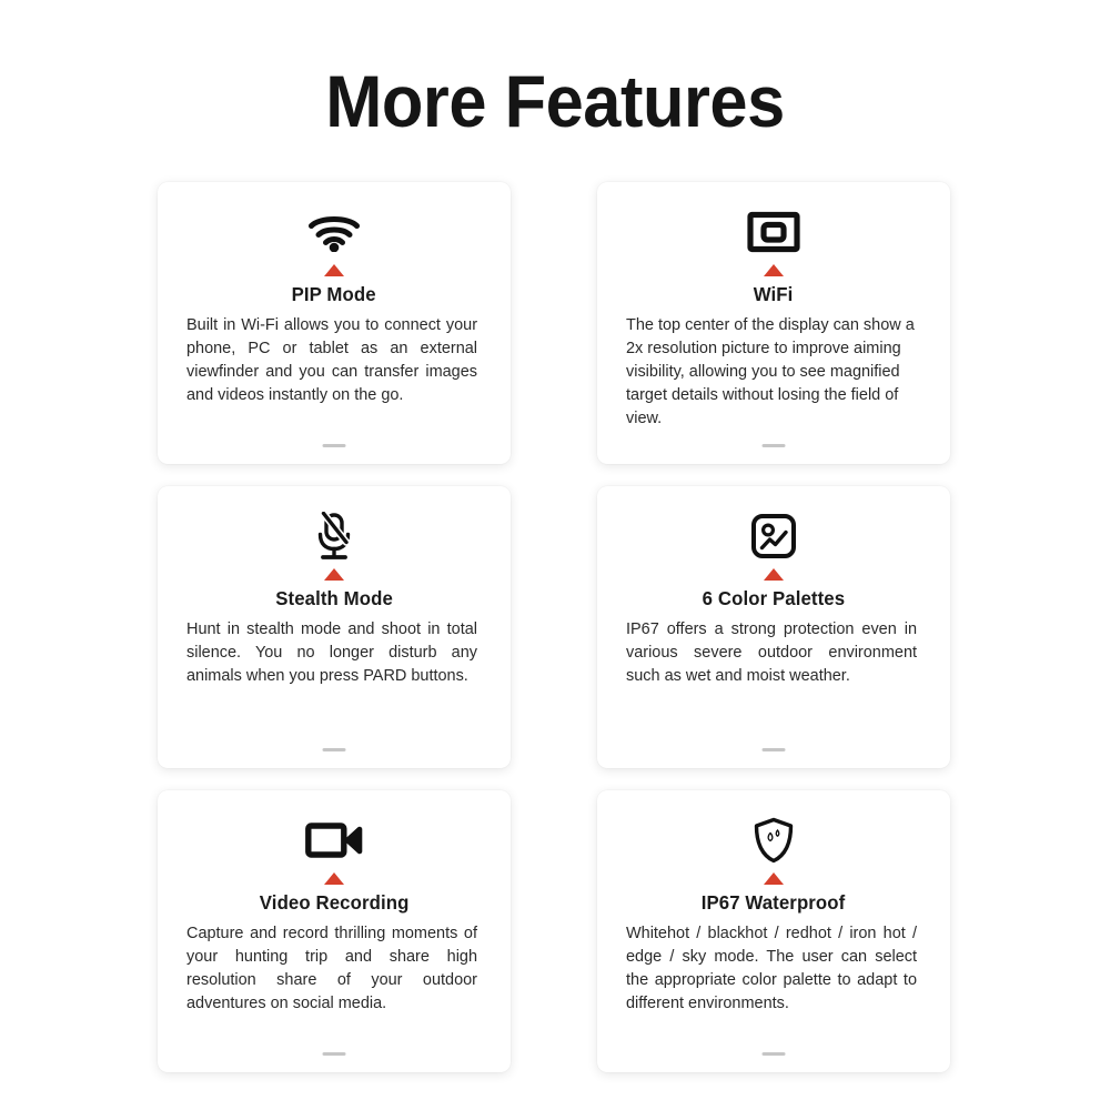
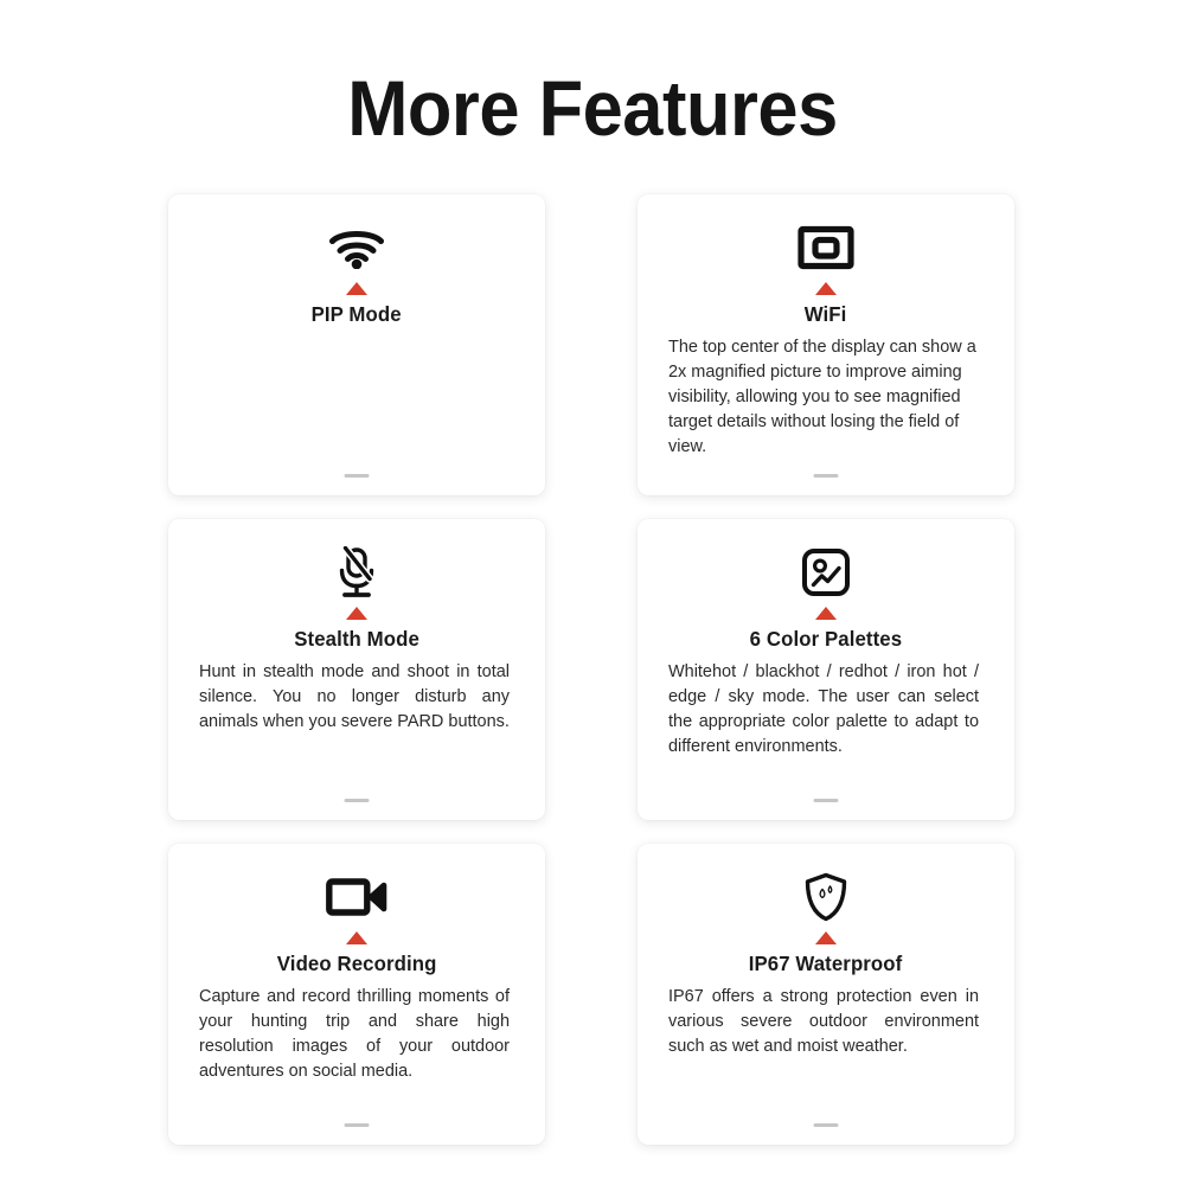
  More Features
  PIP Mode
- Built in Wi-Fi allows you to connect your phone, PC or tablet as an external viewfinder and you can transfer images and videos instantly on the go.
  WiFi
- The top center of the display can show a 2x resolution picture to improve aiming visibility, allowing you to see magnified target details without losing the field of view.
+ The top center of the display can show a 2x magnified picture to improve aiming visibility, allowing you to see magnified target details without losing the field of view.
  Stealth Mode
- Hunt in stealth mode and shoot in total silence. You no longer disturb any animals when you press PARD buttons.
+ Hunt in stealth mode and shoot in total silence. You no longer disturb any animals when you severe PARD buttons.
  6 Color Palettes
- IP67 offers a strong protection even in various severe outdoor environment such as wet and moist weather.
+ Whitehot / blackhot / redhot / iron hot / edge / sky mode. The user can select the appropriate color palette to adapt to different environments.
  Video Recording
- Capture and record thrilling moments of your hunting trip and share high resolution share of your outdoor adventures on social media.
+ Capture and record thrilling moments of your hunting trip and share high resolution images of your outdoor adventures on social media.
  IP67 Waterproof
- Whitehot / blackhot / redhot / iron hot / edge / sky mode. The user can select the appropriate color palette to adapt to different environments.
+ IP67 offers a strong protection even in various severe outdoor environment such as wet and moist weather.
